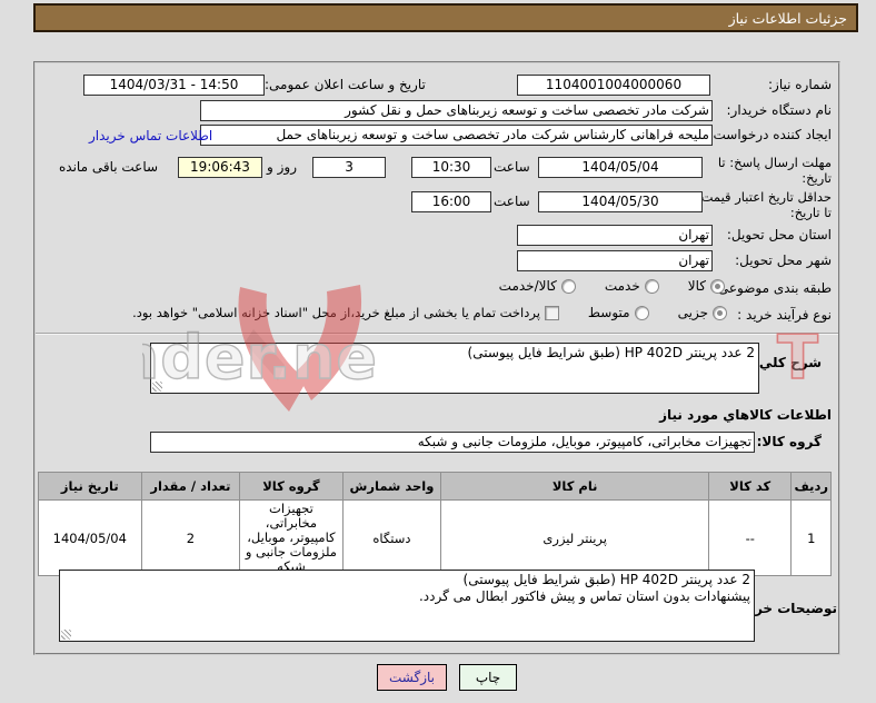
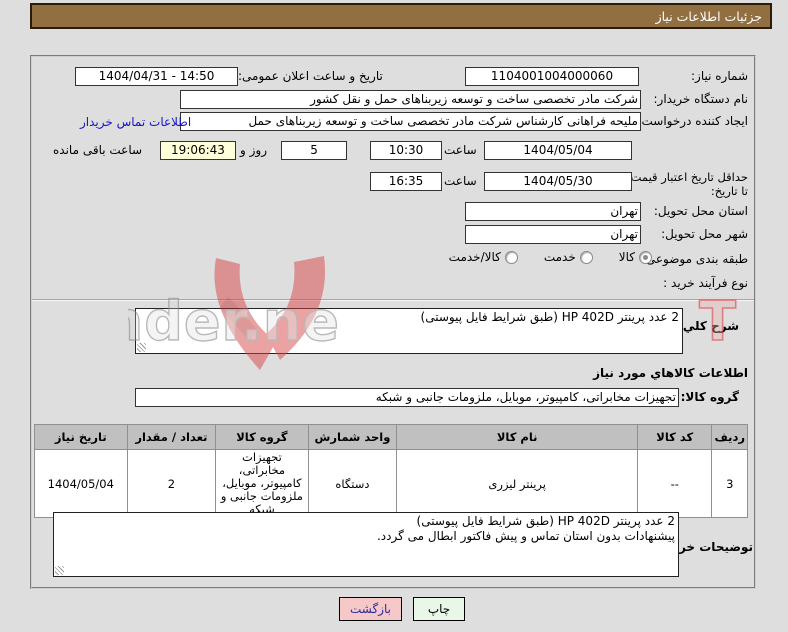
  جزئیات اطلاعات نیاز
  شماره نیاز:
  1104001004000060
  تاریخ و ساعت اعلان عمومی:
- 1404/03/31 - 14:50
+ 1404/04/31 - 14:50
  نام دستگاه خریدار:
  شرکت مادر تخصصی ساخت و توسعه زیربناهای حمل و نقل کشور
  ایجاد کننده درخواست
  ملیحه فراهانی کارشناس شرکت مادر تخصصی ساخت و توسعه زیربناهای حمل
  اطلاعات تماس خریدار
- مهلت ارسال پاسخ: تا
- تاریخ:
  1404/05/04
  ساعت
  10:30
- 3
+ 5
  روز و
  19:06:43
  ساعت باقی مانده
  حداقل تاریخ اعتبار قیمت
  تا تاریخ:
  1404/05/30
  ساعت
- 16:00
+ 16:35
  استان محل تحویل:
  تهران
  شهر محل تحویل:
  تهران
  طبقه بندی موضوع
  کالا
  خدمت
  کالا/خدمت
  نوع فرآیند خرید :
- جزیی
- متوسط
- پرداخت تمام یا بخشی از مبلغ خرید،از محل "اسناد خزانه اسلامی" خواهد بود.
  2 عدد پرینتر HP 402D (طبق شرایط فایل پیوستی)
  اطلاعات کالاهاي مورد نیاز
  گروه کالا:
  تجهیزات مخابراتی، کامپیوتر، موبایل، ملزومات جانبی و شبکه
  ردیف	کد کالا	نام کالا	واحد شمارش	گروه کالا	تعداد / مقدار	تاریخ نیاز
- 1	--	پرینتر لیزری	دستگاه	تجهیزات مخابراتی، کامپیوتر، موبایل، ملزومات جانبی و شبکه	2	1404/05/04
+ 3	--	پرینتر لیزری	دستگاه	تجهیزات مخابراتی، کامپیوتر، موبایل، ملزومات جانبی و شبکه	2	1404/05/04
  2 عدد پرینتر HP 402D (طبق شرایط فایل پیوستی)
  پیشنهادات بدون استان تماس و پیش فاکتور ابطال می گردد.
  چاپ
  بازگشت
  T
